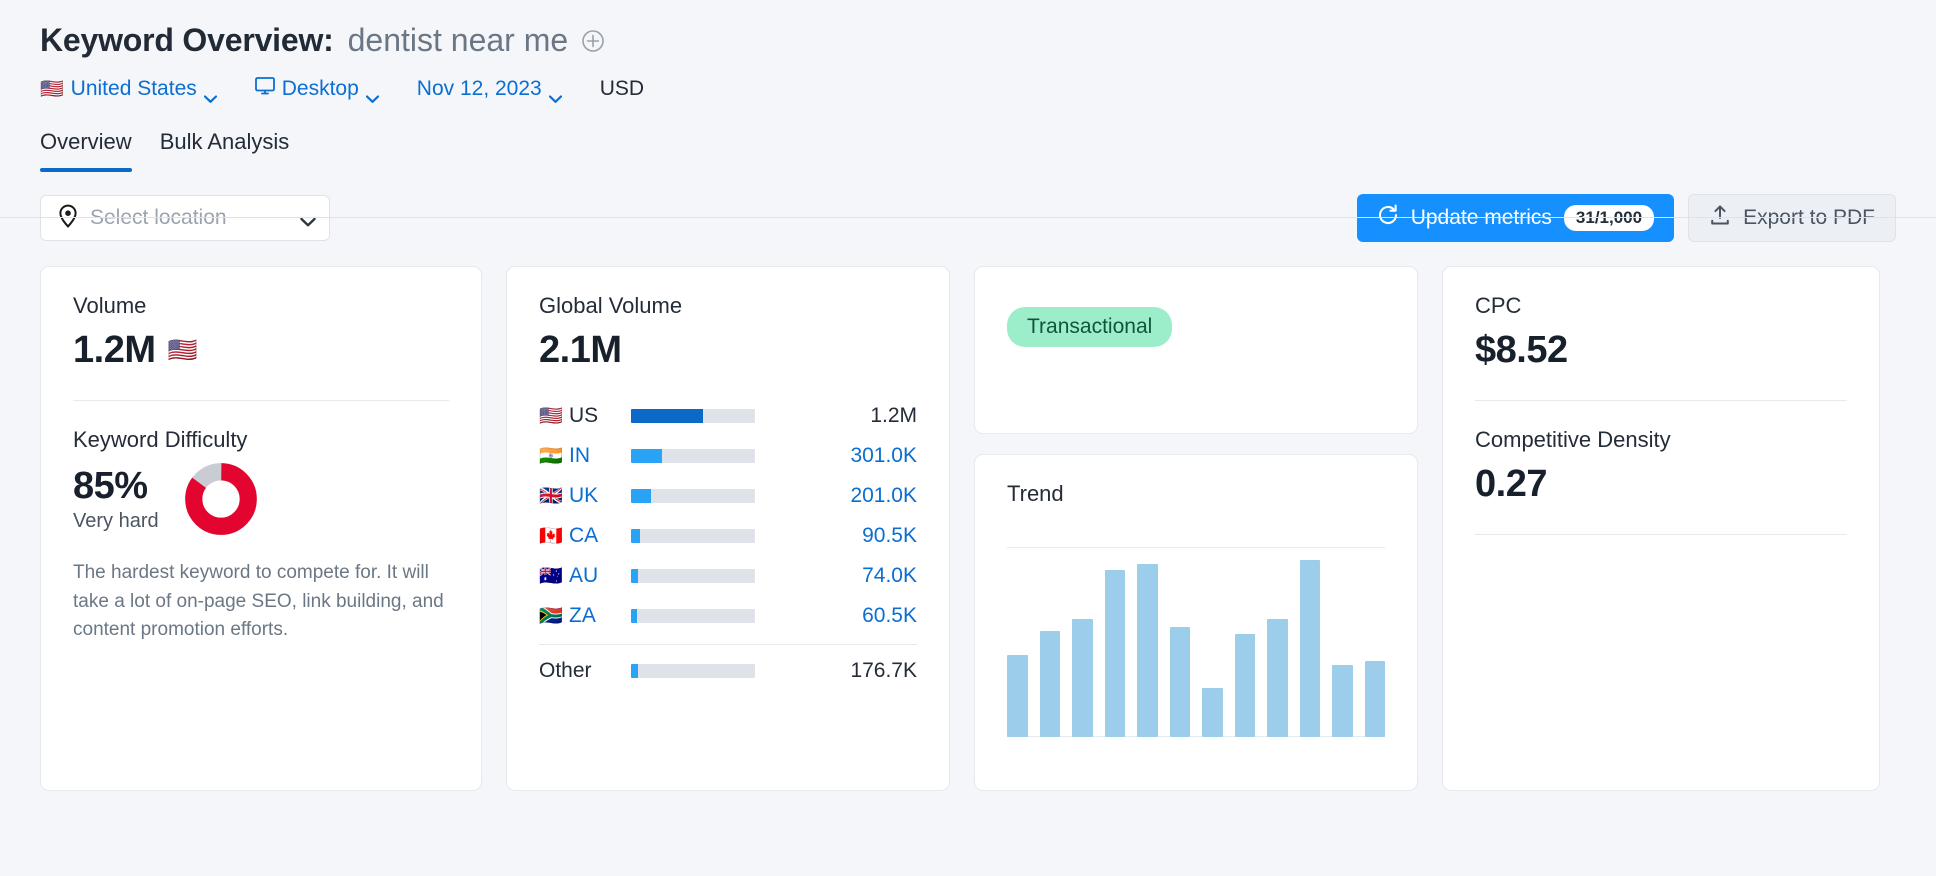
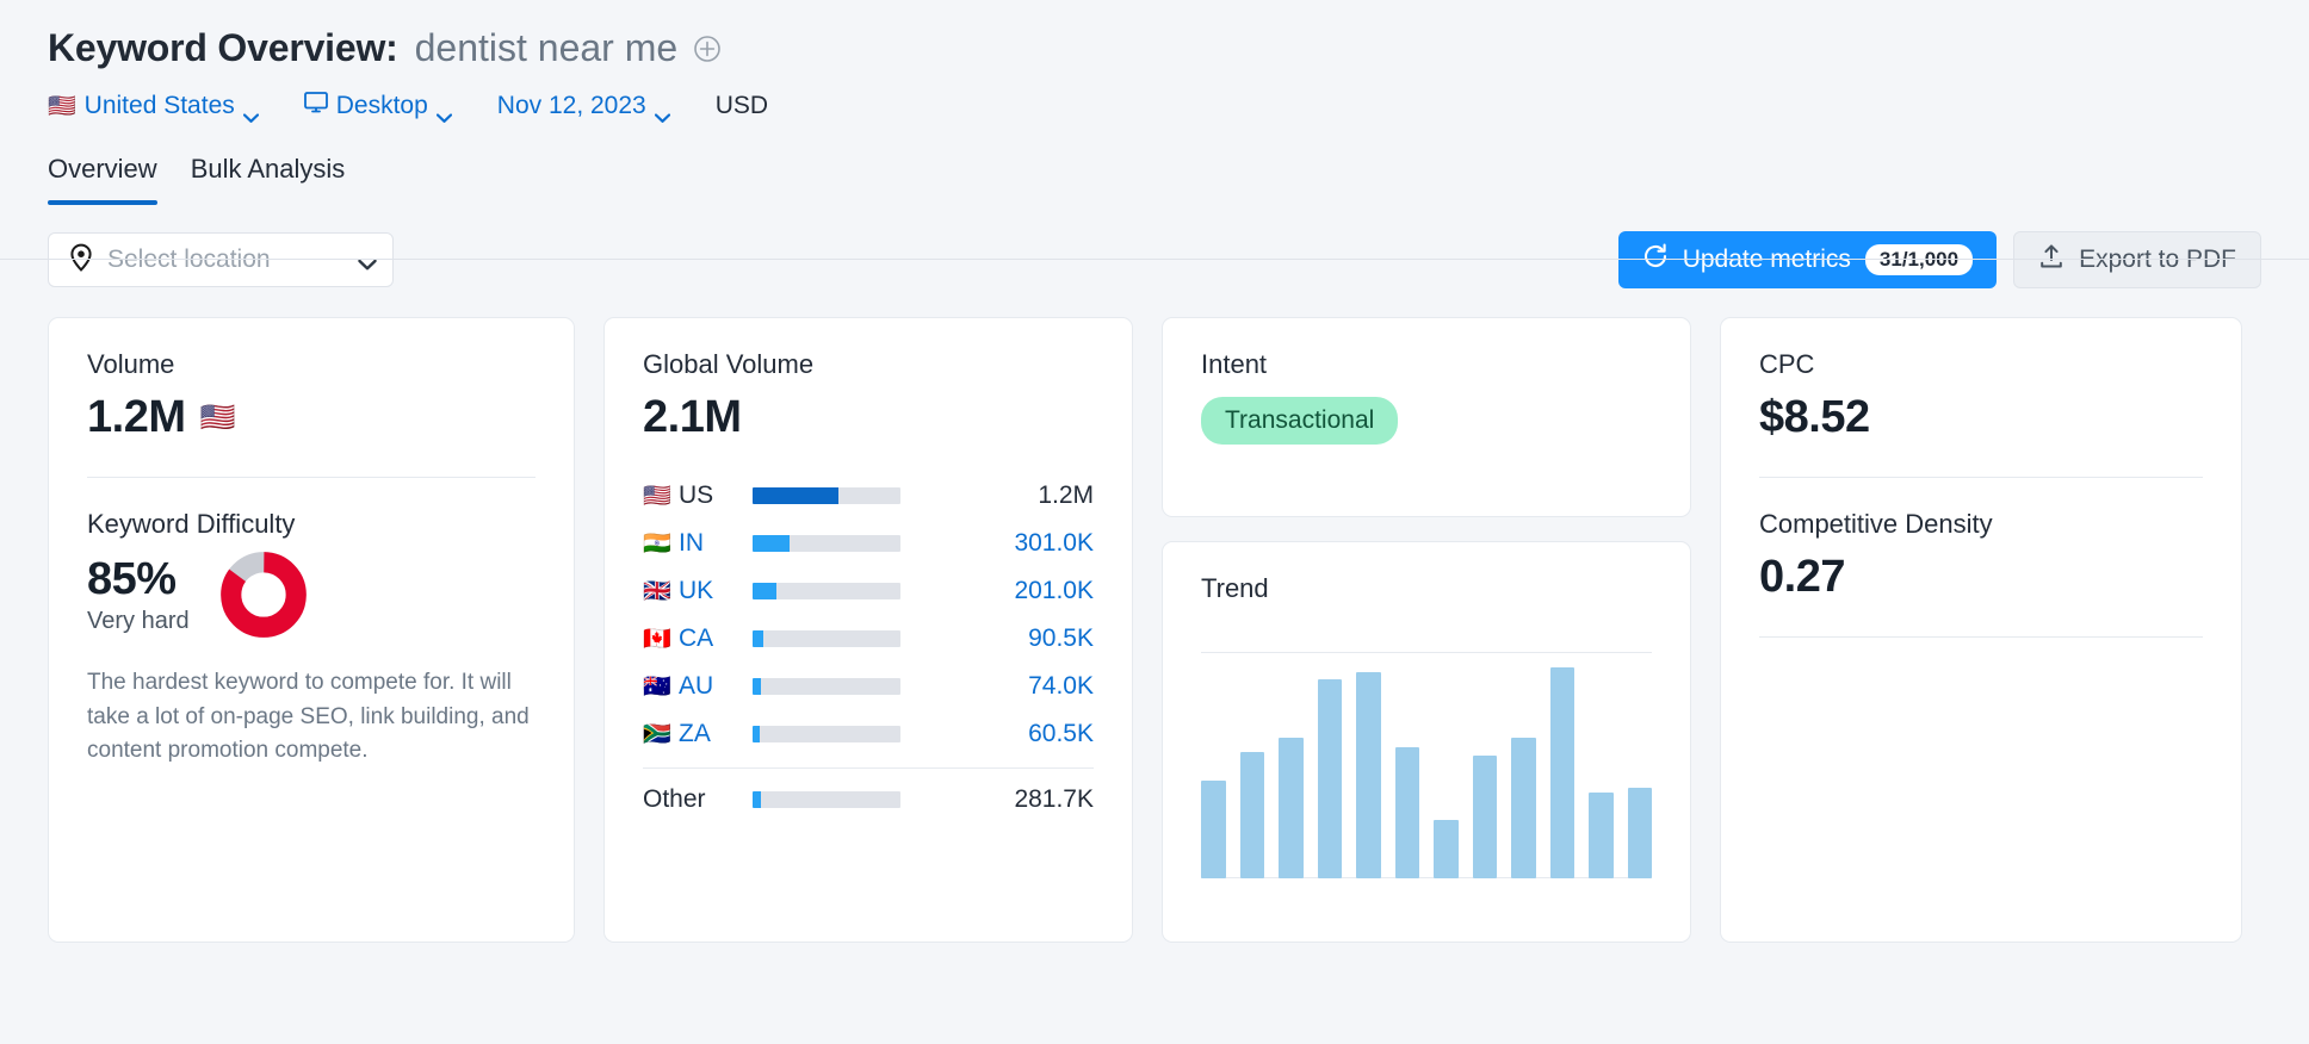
  Keyword Overview:
  dentist near me
  🇺🇸
  United States
  Desktop
  Nov 12, 2023
  USD
  Overview
  Bulk Analysis
  Volume
  1.2M
  🇺🇸
  Keyword Difficulty
  85%
  Very hard
- The hardest keyword to compete for. It will take a lot of on-page SEO, link building, and content promotion efforts.
+ The hardest keyword to compete for. It will take a lot of on-page SEO, link building, and content promotion compete.
  Global Volume
  2.1M
  🇺🇸
  US
  1.2M
  🇮🇳
  IN
  301.0K
  🇬🇧
  UK
  201.0K
  🇨🇦
  CA
  90.5K
  🇦🇺
  AU
  74.0K
  🇿🇦
  ZA
  60.5K
  Other
- 176.7K
+ 281.7K
+ Intent
  Transactional
  Trend
  CPC
  $8.52
  Competitive Density
  0.27
